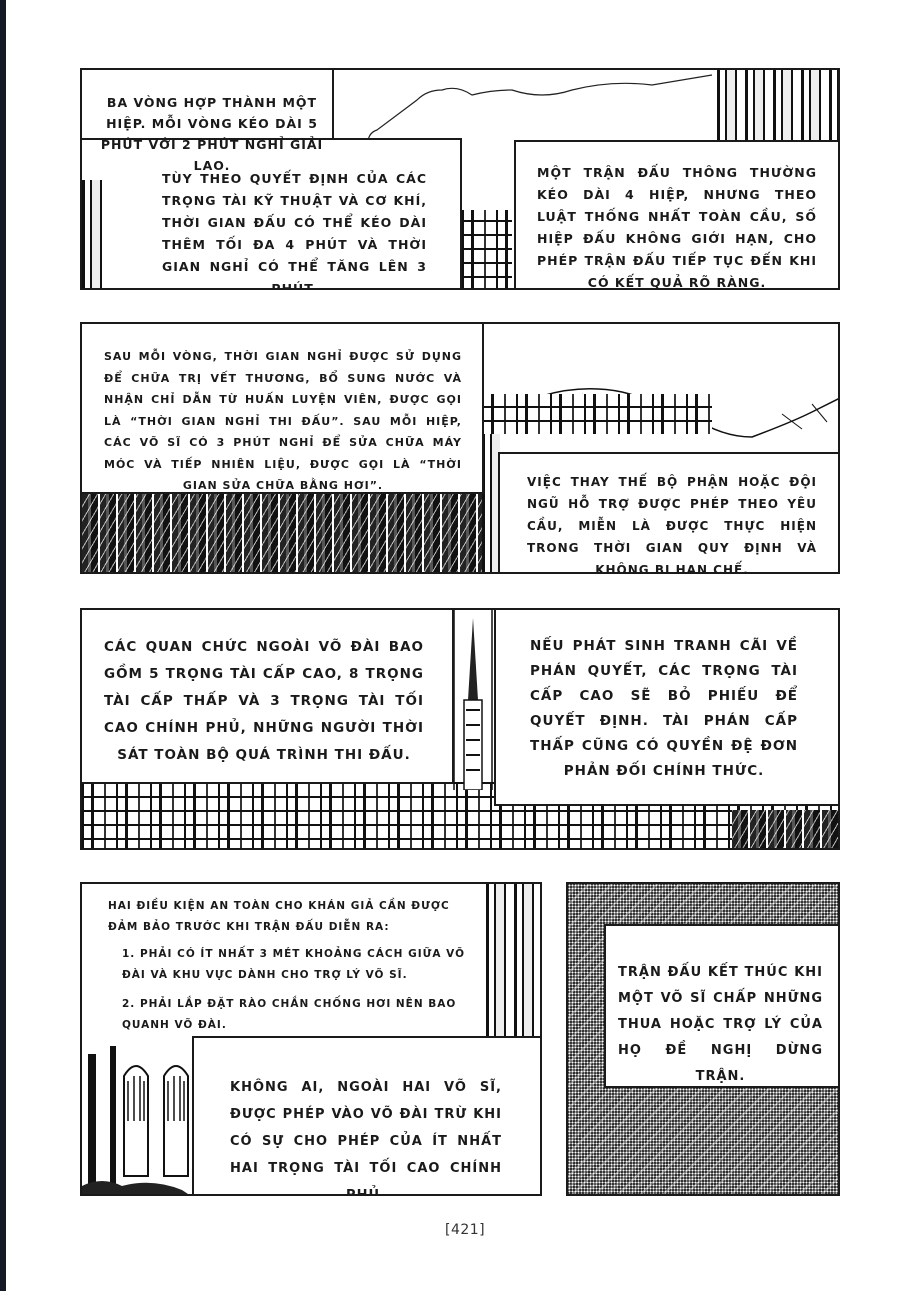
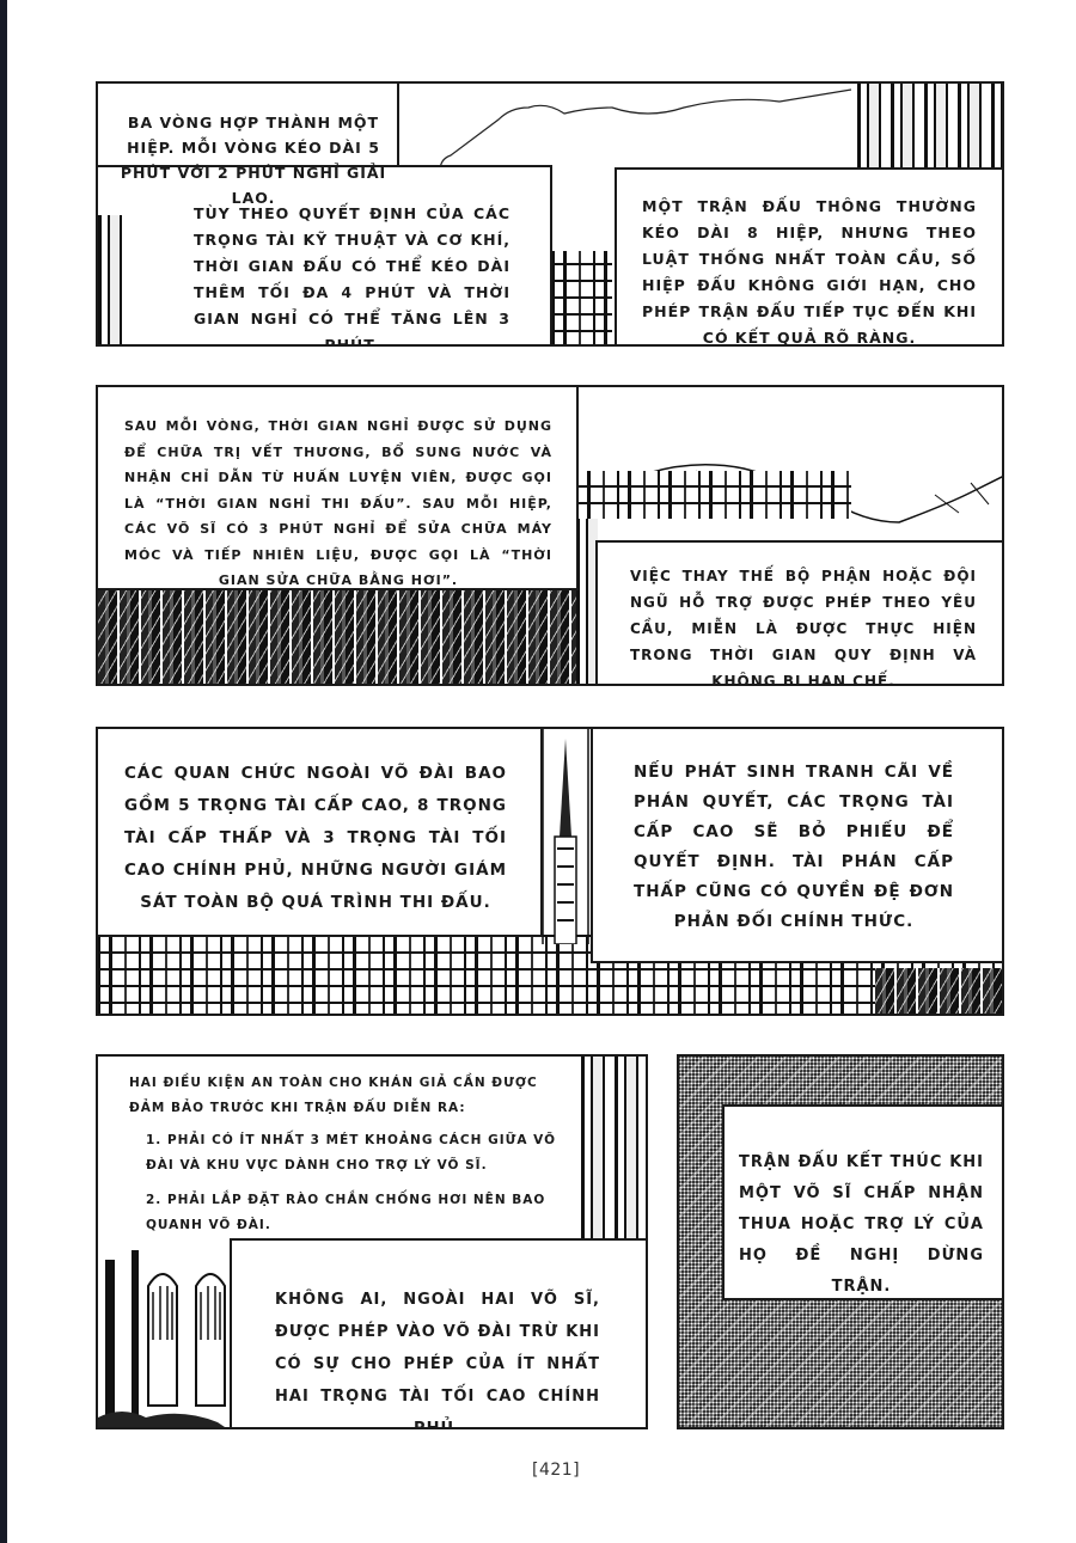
  BA VÒNG HỢP THÀNH MỘT HIỆP. MỖI VÒNG KÉO DÀI 5 PHÚT VỚI 2 PHÚT NGHỈ GIẢI LAO.
  TÙY THEO QUYẾT ĐỊNH CỦA CÁC TRỌNG TÀI KỸ THUẬT VÀ CƠ KHÍ, THỜI GIAN ĐẤU CÓ THỂ KÉO DÀI THÊM TỐI ĐA 4 PHÚT VÀ THỜI GIAN NGHỈ CÓ THỂ TĂNG LÊN 3
- MỘT TRẬN ĐẤU THÔNG THƯỜNG KÉO DÀI 4 HIỆP, NHƯNG THEO LUẬT THỐNG NHẤT TOÀN CẦU, SỐ HIỆP ĐẤU KHÔNG GIỚI HẠN, CHO PHÉP TRẬN ĐẤU TIẾP TỤC ĐẾN KHI CÓ KẾT QUẢ RÕ RÀNG.
+ MỘT TRẬN ĐẤU THÔNG THƯỜNG KÉO DÀI 8 HIỆP, NHƯNG THEO LUẬT THỐNG NHẤT TOÀN CẦU, SỐ HIỆP ĐẤU KHÔNG GIỚI HẠN, CHO PHÉP TRẬN ĐẤU TIẾP TỤC ĐẾN KHI CÓ KẾT QUẢ RÕ RÀNG.
  SAU MỖI VÒNG, THỜI GIAN NGHỈ ĐƯỢC SỬ DỤNG ĐỂ CHỮA TRỊ VẾT THƯƠNG, BỔ SUNG NƯỚC VÀ NHẬN CHỈ DẪN TỪ HUẤN LUYỆN VIÊN, ĐƯỢC GỌI LÀ “THỜI GIAN NGHỈ THI ĐẤU”. SAU MỖI HIỆP, CÁC VÕ SĨ CÓ 3 PHÚT NGHỈ ĐỂ SỬA CHỮA MÁY MÓC VÀ TIẾP NHIÊN LIỆU, ĐƯỢC GỌI LÀ “THỜI GIAN SỬA CHỮA BẰNG HƠI”.
  VIỆC THAY THẾ BỘ PHẬN HOẶC ĐỘI NGŨ HỖ TRỢ ĐƯỢC PHÉP THEO YÊU CẦU, MIỄN LÀ ĐƯỢC THỰC HIỆN TRONG THỜI GIAN QUY ĐỊNH VÀ KHÔNG BỊ HẠN CHẾ.
- CÁC QUAN CHỨC NGOÀI VÕ ĐÀI BAO GỒM 5 TRỌNG TÀI CẤP CAO, 8 TRỌNG TÀI CẤP THẤP VÀ 3 TRỌNG TÀI TỐI CAO CHÍNH PHỦ, NHỮNG NGƯỜI THỜI SÁT TOÀN BỘ QUÁ TRÌNH THI ĐẤU.
+ CÁC QUAN CHỨC NGOÀI VÕ ĐÀI BAO GỒM 5 TRỌNG TÀI CẤP CAO, 8 TRỌNG TÀI CẤP THẤP VÀ 3 TRỌNG TÀI TỐI CAO CHÍNH PHỦ, NHỮNG NGƯỜI GIÁM SÁT TOÀN BỘ QUÁ TRÌNH THI ĐẤU.
  NẾU PHÁT SINH TRANH CÃI VỀ PHÁN QUYẾT, CÁC TRỌNG TÀI CẤP CAO SẼ BỎ PHIẾU ĐỂ QUYẾT ĐỊNH. TÀI PHÁN CẤP THẤP CŨNG CÓ QUYỀN ĐỆ ĐƠN PHẢN ĐỐI CHÍNH THỨC.
  HAI ĐIỀU KIỆN AN TOÀN CHO KHÁN GIẢ CẦN ĐƯỢC ĐẢM BẢO TRƯỚC KHI TRẬN ĐẤU DIỄN RA:
  1. PHẢI CÓ ÍT NHẤT 3 MÉT KHOẢNG CÁCH GIỮA VÕ ĐÀI VÀ KHU VỰC DÀNH CHO TRỢ LÝ VÕ SĨ.
  2. PHẢI LẮP ĐẶT RÀO CHẮN CHỐNG HƠI NÊN BAO QUANH VÕ ĐÀI.
  KHÔNG AI, NGOÀI HAI VÕ SĨ, ĐƯỢC PHÉP VÀO VÕ ĐÀI TRỪ KHI CÓ SỰ CHO PHÉP CỦA ÍT NHẤT HAI TRỌNG TÀI TỐI CAO CHÍNH
- TRẬN ĐẤU KẾT THÚC KHI MỘT VÕ SĨ CHẤP NHỮNG THUA HOẶC TRỢ LÝ CỦA HỌ ĐỀ NGHỊ DỪNG TRẬN.
+ TRẬN ĐẤU KẾT THÚC KHI MỘT VÕ SĨ CHẤP NHẬN THUA HOẶC TRỢ LÝ CỦA HỌ ĐỀ NGHỊ DỪNG TRẬN.
  [421]
